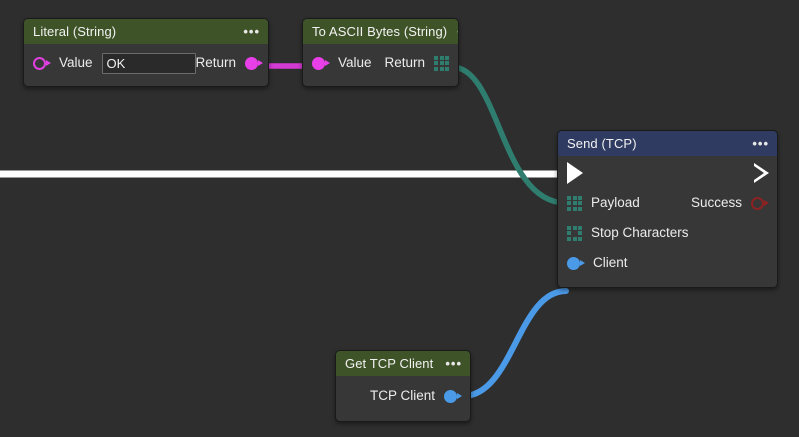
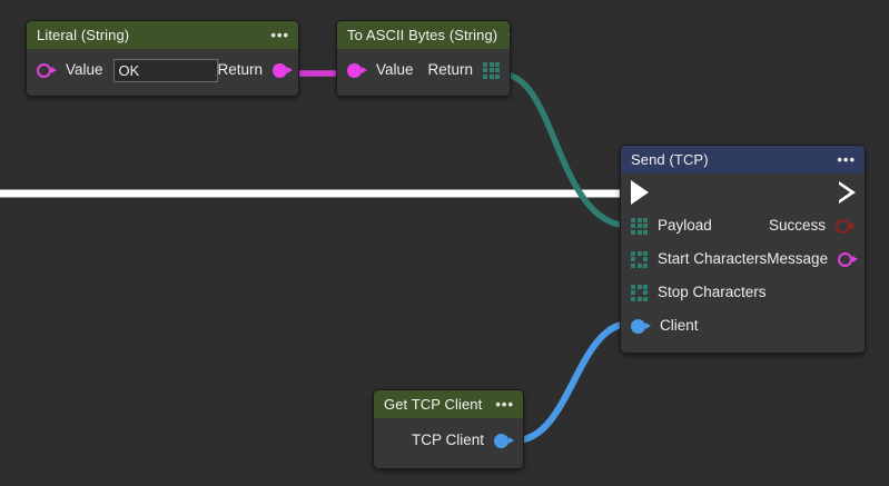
  Literal (String)
  •••
  Value
  OK
  Return
  To ASCII Bytes (String)
  Value
  Return
  Send (TCP)
  •••
  Payload
  Success
+ Start Characters
+ Message
  Stop Characters
  Client
  Get TCP Client
  •••
  TCP Client
